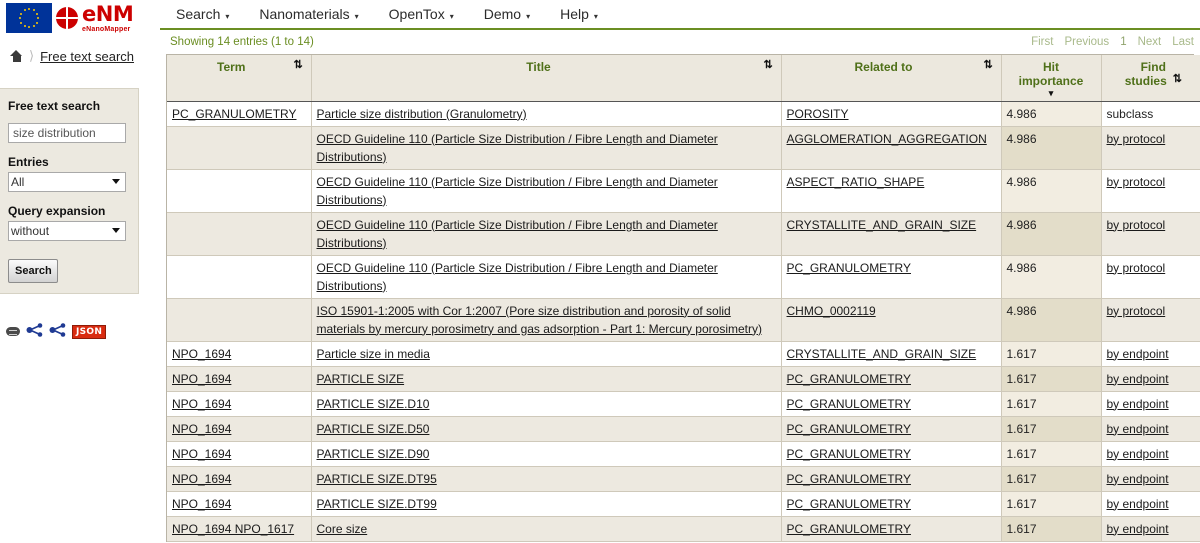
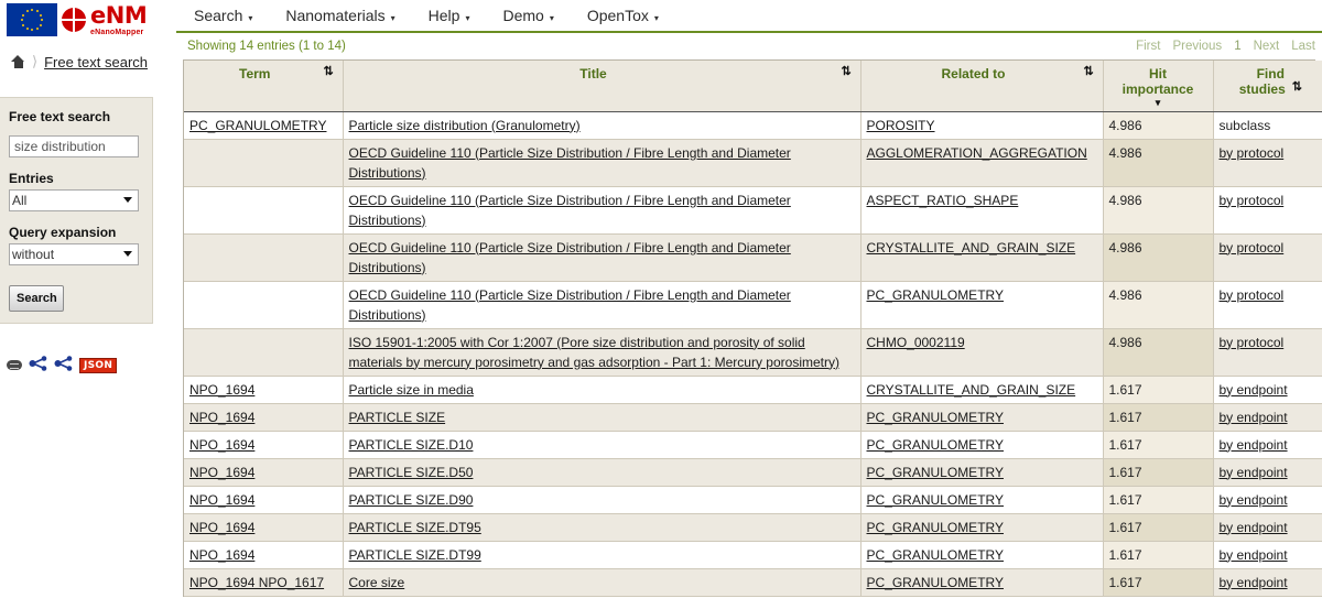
  eNM
  ⟩
  Free text search
  Free text search
  size distribution
  Entries
  All
  Query expansion
  without
  Search
  JSON
  Search
  ▾
  Nanomaterials
  ▾
- OpenTox
+ Help
  ▾
  Demo
  ▾
- Help
+ OpenTox
  ▾
  Showing 14 entries (1 to 14)
  First
  Previous
  1
  Next
  Last
  Term ⇅	Title ⇅	Related to ⇅	Hit importance ▾	Find studies ⇅
  PC_GRANULOMETRY	Particle size distribution (Granulometry)	POROSITY	4.986	subclass
  	OECD Guideline 110 (Particle Size Distribution / Fibre Length and Diameter Distributions)	AGGLOMERATION_AGGREGATION	4.986	by protocol
  	OECD Guideline 110 (Particle Size Distribution / Fibre Length and Diameter Distributions)	ASPECT_RATIO_SHAPE	4.986	by protocol
  	OECD Guideline 110 (Particle Size Distribution / Fibre Length and Diameter Distributions)	CRYSTALLITE_AND_GRAIN_SIZE	4.986	by protocol
  	OECD Guideline 110 (Particle Size Distribution / Fibre Length and Diameter Distributions)	PC_GRANULOMETRY	4.986	by protocol
  	ISO 15901-1:2005 with Cor 1:2007 (Pore size distribution and porosity of solid materials by mercury porosimetry and gas adsorption - Part 1: Mercury porosimetry)	CHMO_0002119	4.986	by protocol
  NPO_1694	Particle size in media	CRYSTALLITE_AND_GRAIN_SIZE	1.617	by endpoint
  NPO_1694	PARTICLE SIZE	PC_GRANULOMETRY	1.617	by endpoint
  NPO_1694	PARTICLE SIZE.D10	PC_GRANULOMETRY	1.617	by endpoint
  NPO_1694	PARTICLE SIZE.D50	PC_GRANULOMETRY	1.617	by endpoint
  NPO_1694	PARTICLE SIZE.D90	PC_GRANULOMETRY	1.617	by endpoint
  NPO_1694	PARTICLE SIZE.DT95	PC_GRANULOMETRY	1.617	by endpoint
  NPO_1694	PARTICLE SIZE.DT99	PC_GRANULOMETRY	1.617	by endpoint
  NPO_1694 NPO_1617	Core size	PC_GRANULOMETRY	1.617	by endpoint
